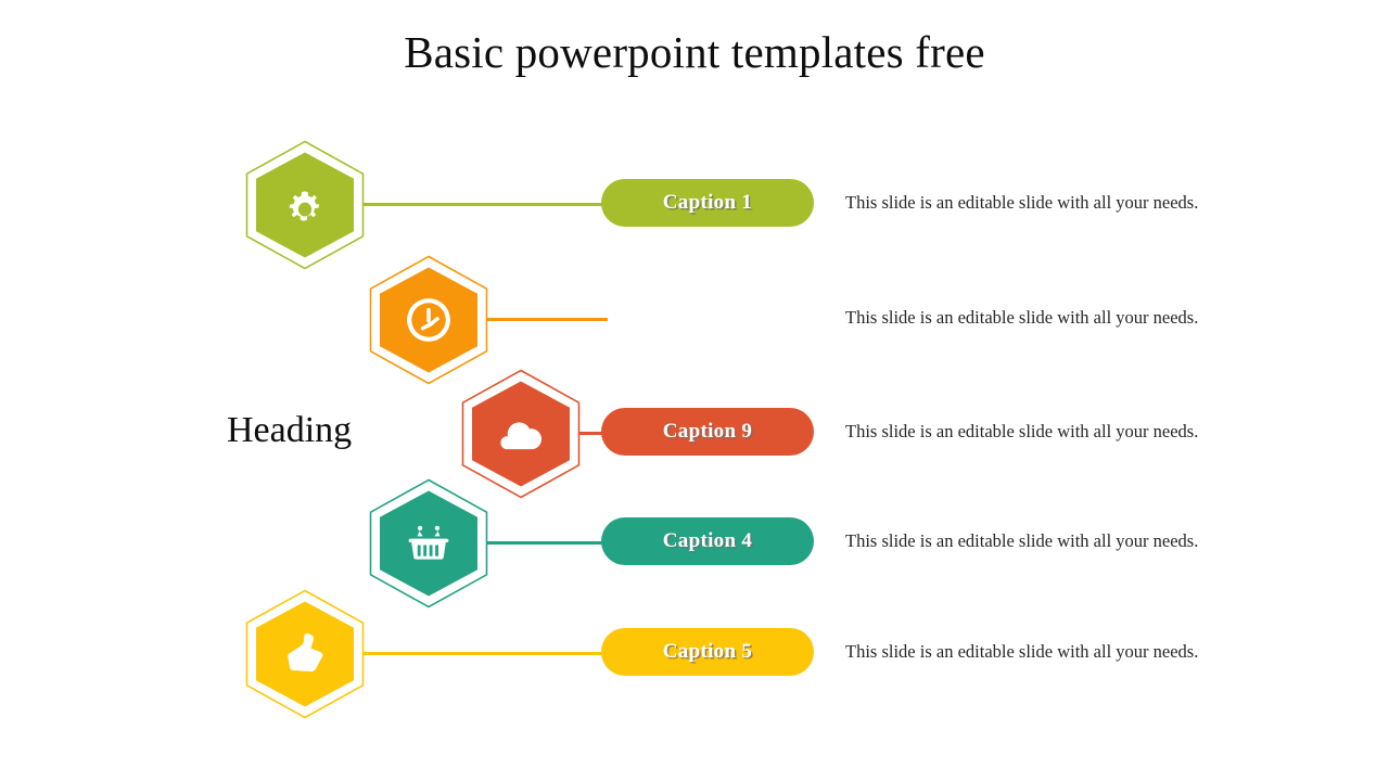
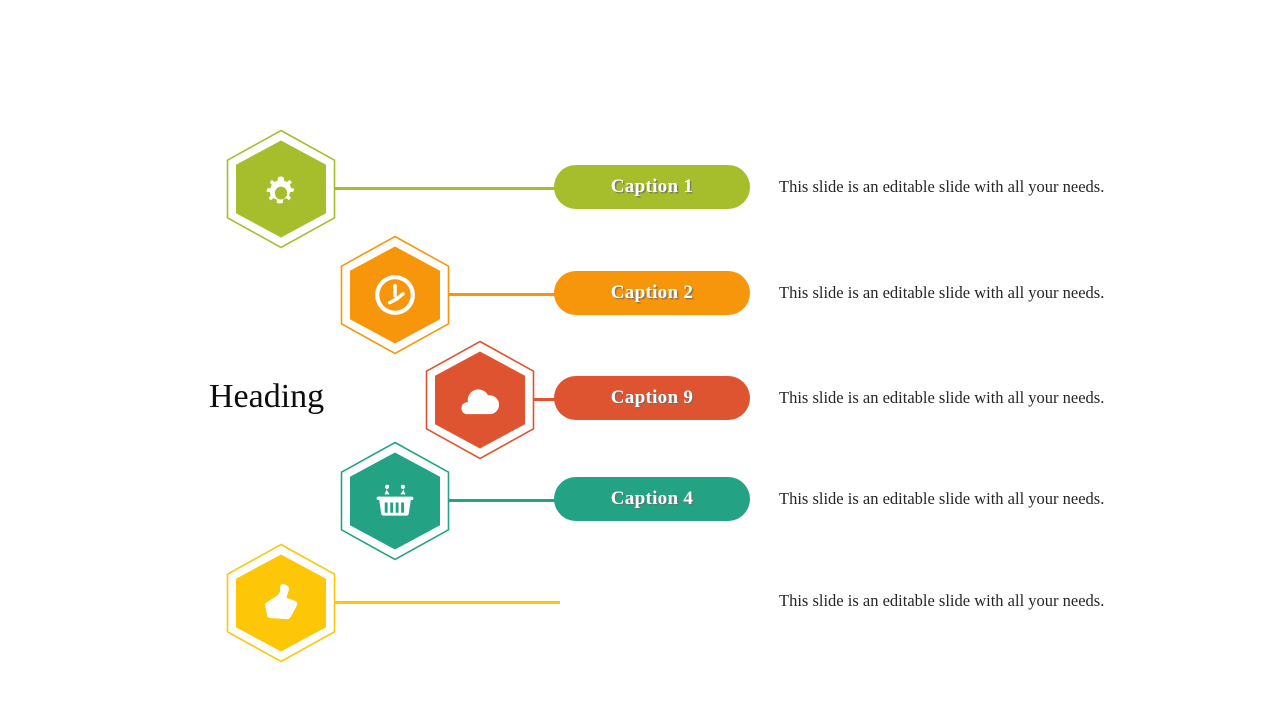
- Basic powerpoint templates free
  Heading
  Caption 1
  This slide is an editable slide with all your needs.
+ Caption 2
  This slide is an editable slide with all your needs.
  Caption 9
  This slide is an editable slide with all your needs.
  Caption 4
  This slide is an editable slide with all your needs.
- Caption 5
  This slide is an editable slide with all your needs.
